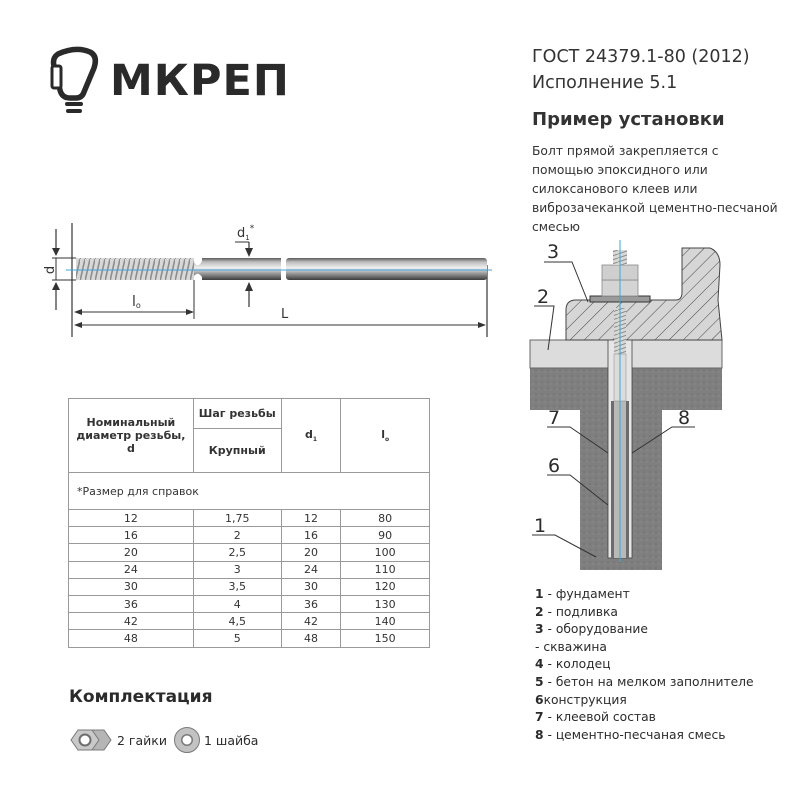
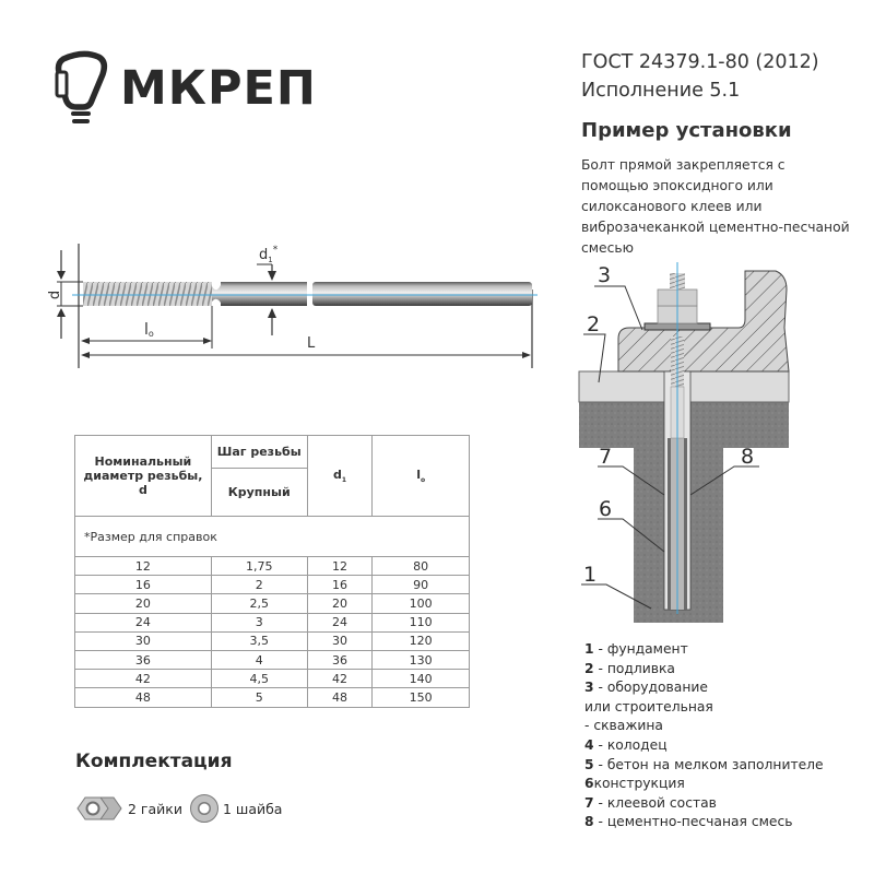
  МКРЕП
  ГОСТ 24379.1-80 (2012)
  Исполнение 5.1
  Пример установки
  Болт прямой закрепляется с помощью эпоксидного или силоксанового клеев или виброзачеканкой цементно-песчаной смесью
  d1 *
  lo
  L
  Номинальный диаметр резьбы, d	Шаг резьбы	d	l
  Крупный
  *Размер для справок
  12	1,75	12	80
  16	2	16	90
  20	2,5	20	100
  24	3	24	110
  30	3,5	30	120
  36	4	36	130
  42	4,5	42	140
  48	5	48	150
  Комплектация
  2 гайки
  1 шайба
  3
  2
  7
  8
  6
  1
  1 - фундамент
  2 - подливка
  3 - оборудование
+ или строительная
  - скважина
  4 - колодец
  5 - бетон на мелком заполнителе
  6конструкция
  7 - клеевой состав
  8 - цементно-песчаная смесь
